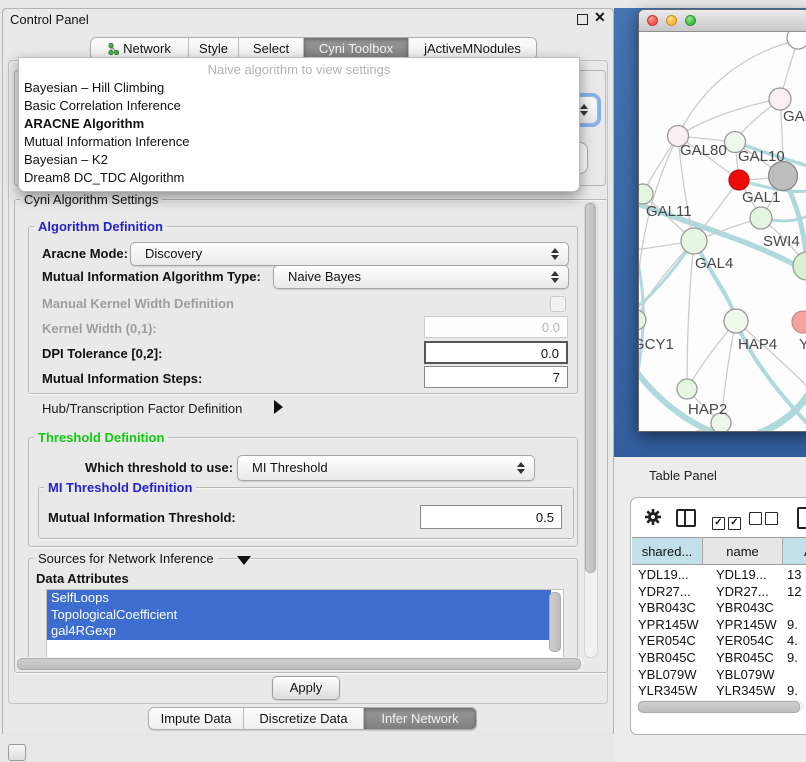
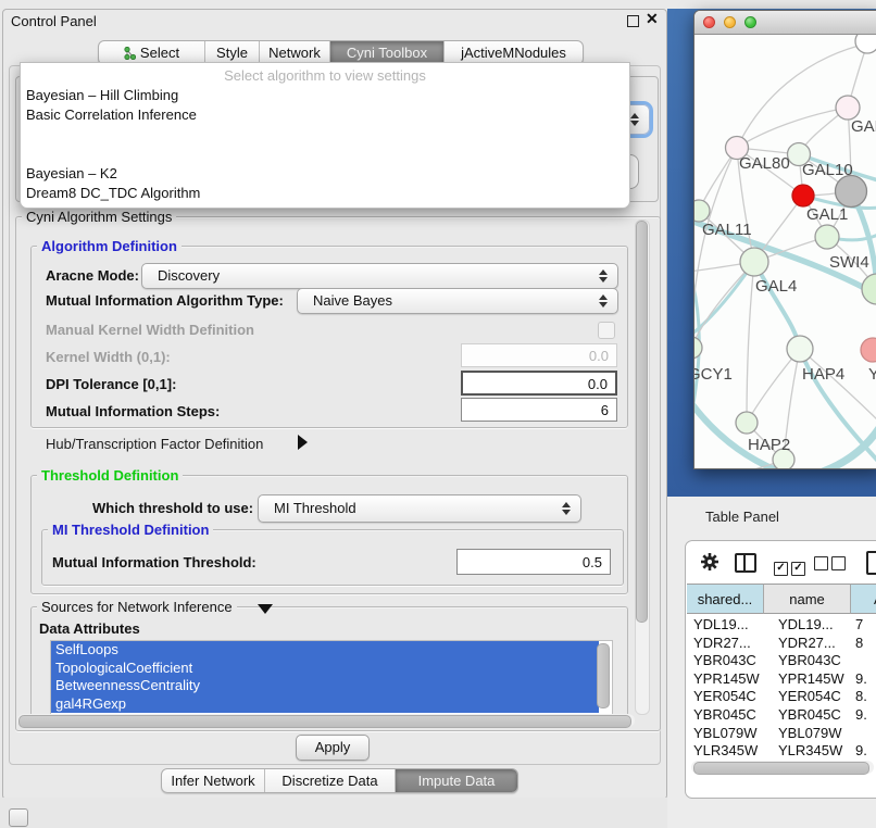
  Control Panel
  ✕
- Network
+ Select
  Style
- Select
+ Network
  Cyni Toolbox
  jActiveMNodules
- Naive algorithm to view settings
+ Select algorithm to view settings
  Bayesian – Hill Climbing
  Basic Correlation Inference
- ARACNE Algorithm
- Mutual Information Inference
  Bayesian – K2
  Dream8 DC_TDC Algorithm
  Cyni Algorithm Settings
  Algorithm Definition
  Aracne Mode:
  Discovery
  Mutual Information Algorithm Type:
  Naive Bayes
  Manual Kernel Width Definition
  Kernel Width (0,1):
  0.0
- DPI Tolerance [0,2]:
+ DPI Tolerance [0,1]:
  0.0
  Mutual Information Steps:
- 7
+ 6
  Hub/Transcription Factor Definition
  Threshold Definition
  Which threshold to use:
  MI Threshold
  MI Threshold Definition
  Mutual Information Threshold:
  0.5
  Sources for Network Inference
  Data Attributes
  SelfLoops
  TopologicalCoefficient
+ BetweennessCentrality
  gal4RGexp
  Apply
- Impute Data
+ Infer Network
  Discretize Data
- Infer Network
+ Impute Data
  GAL80
  GAL10
  GAL1
  GAL11
  SWI4
  GAL4
  GCY1
  HAP4
  Y
  HAP2
  Table Panel
  ✓ ✓
  shared...
  name
- YDL19... YDL19... 13
+ YDL19... YDL19... 7
- YDR27... YDR27... 12
+ YDR27... YDR27... 8
  YBR043C YBR043C
  YPR145W YPR145W 9.
- YER054C YER054C 4.
+ YER054C YER054C 8.
  YBR045C YBR045C 9.
  YBL079W YBL079W
  YLR345W YLR345W 9.
